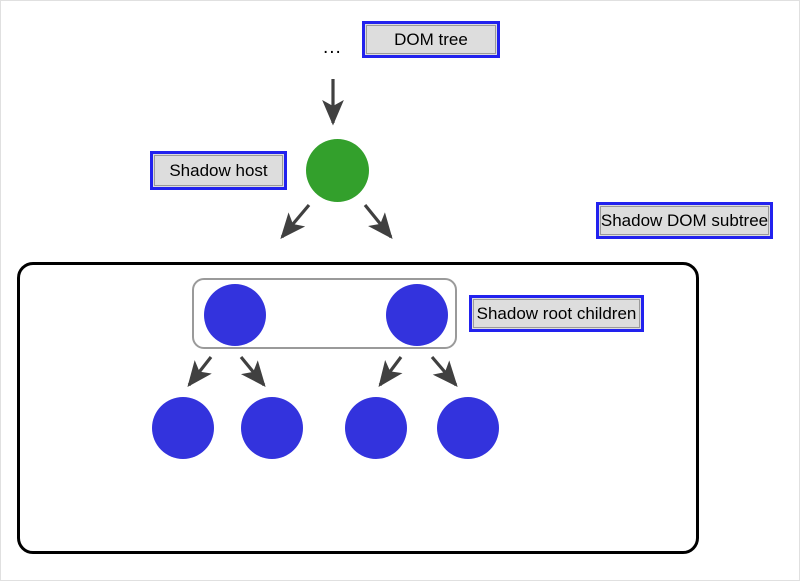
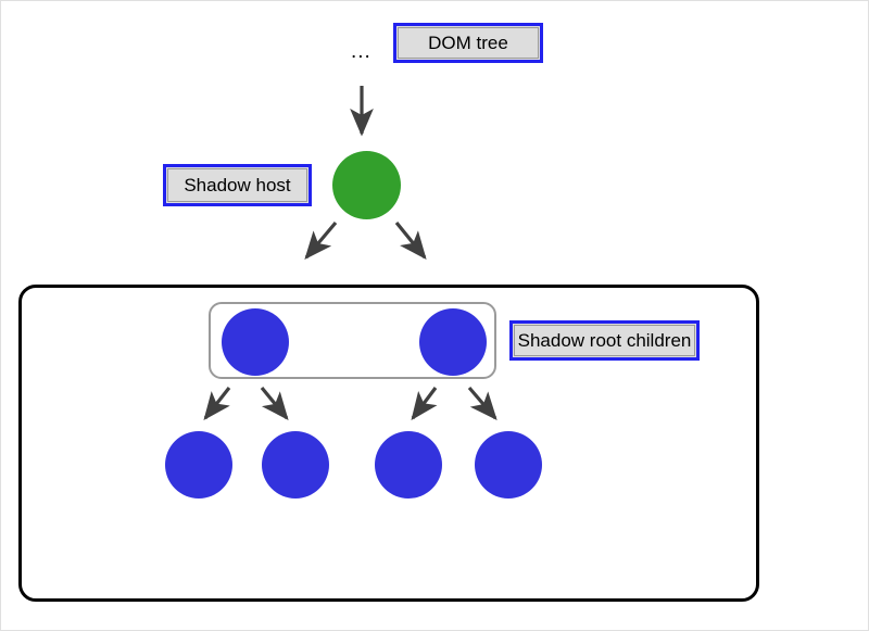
  ...
  DOM tree
  Shadow host
- Shadow DOM subtree
  Shadow root children
